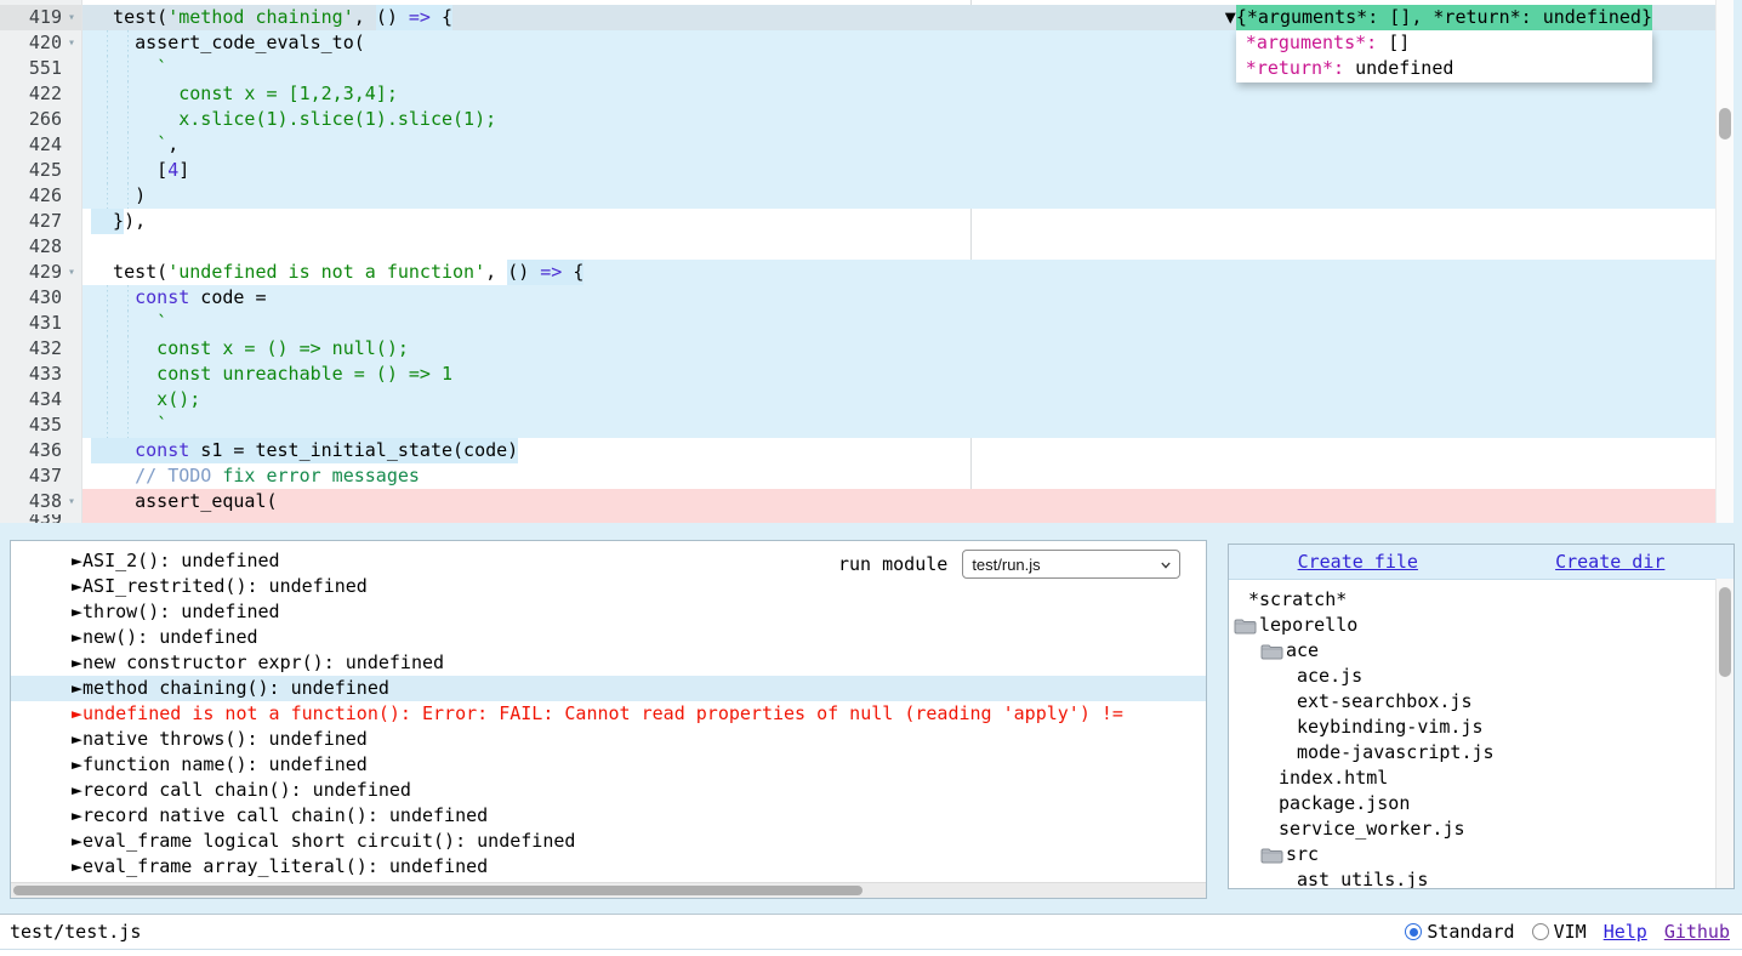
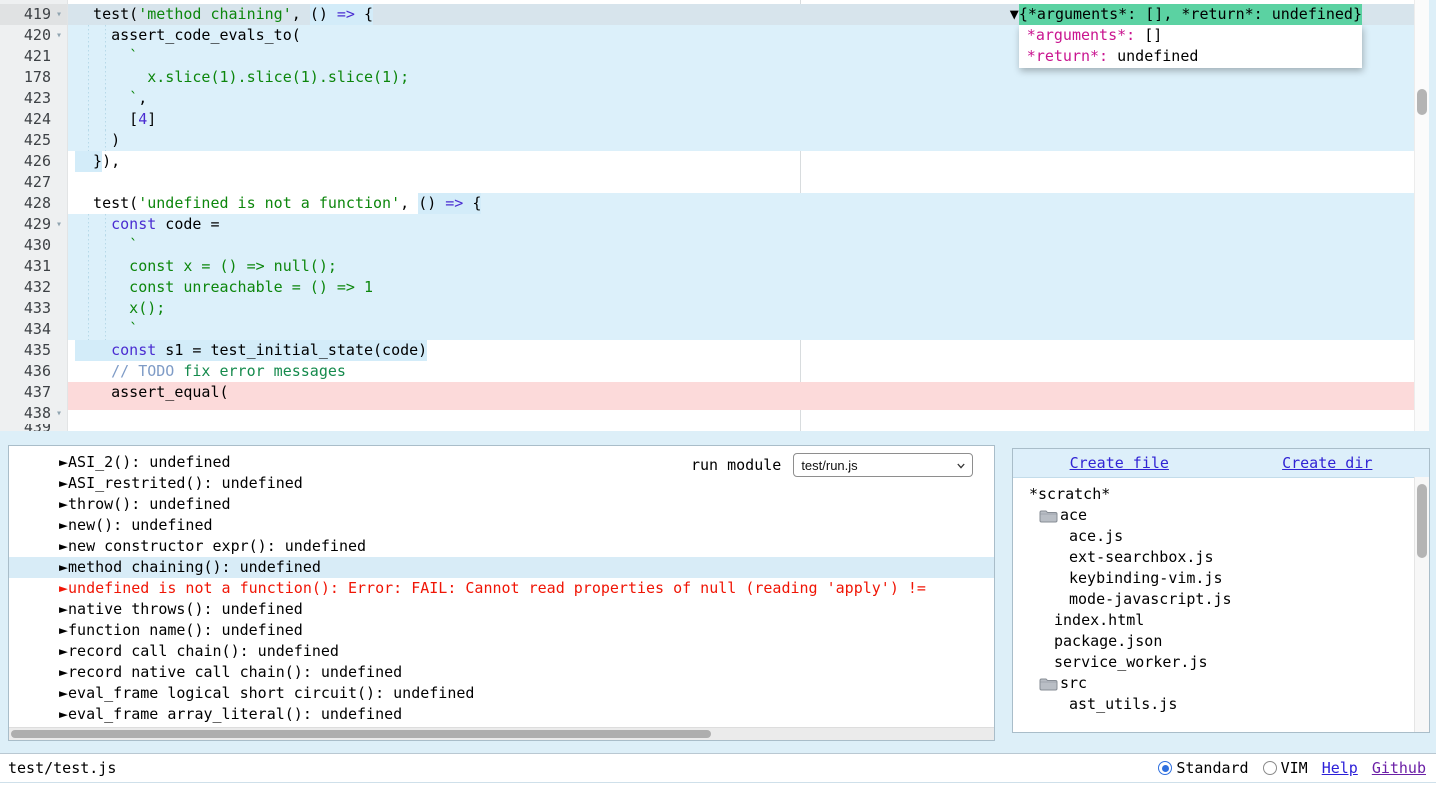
  419
  ▾
  420
  ▾
- 551
+ 421
- 422
+ 178
- 266
+ 423
  424
  425
  426
  427
  428
  429
  ▾
  430
  431
  432
  433
  434
  435
  436
  437
  438
  ▾
  439
  test(
  'method chaining'
  ,
  ()
  =>
  {
  assert_code_evals_to(
  `
- const x = [1,2,3,4];
  x.slice(1).slice(1).slice(1);
  `
  ,
  [
  4
  ]
  )
  }
  ),
  test(
  'undefined is not a function'
  ,
  ()
  =>
  {
  const
  code =
  `
  const x = () => null();
  const unreachable = () => 1
  x();
  `
  const
  s1 = test_initial_state(code)
  // TODO
  fix error messages
  assert_equal(
  ▼
  {*arguments*: [], *return*: undefined}
  *arguments*: []
  *return*: undefined
  ►ASI_2(): undefined
  ►ASI_restrited(): undefined
  ►throw(): undefined
  ►new(): undefined
  ►new constructor expr(): undefined
  ►method chaining(): undefined
  ►undefined is not a function(): Error: FAIL: Cannot read properties of null (reading 'apply') !=
  ►native throws(): undefined
  ►function name(): undefined
  ►record call chain(): undefined
  ►record native call chain(): undefined
  ►eval_frame logical short circuit(): undefined
  ►eval_frame array_literal(): undefined
  run module
  test/run.js
  Create file
  Create dir
  *scratch*
- leporello
  ace
  ace.js
  ext-searchbox.js
  keybinding-vim.js
  mode-javascript.js
  index.html
  package.json
  service_worker.js
  src
  ast_utils.js
  test/test.js
  Standard
  VIM
  Help
  Github
